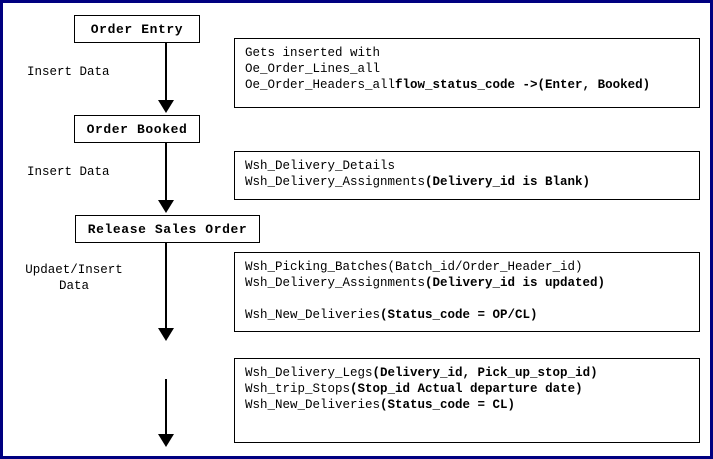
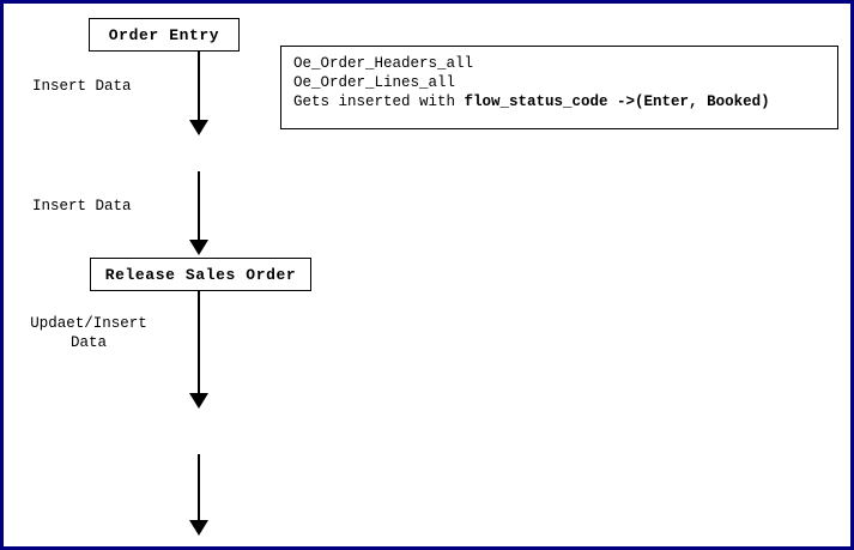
  Order Entry
- Order Booked
  Release Sales Order
  Insert Data
  Insert Data
  Updaet/Insert
  Data
- Gets inserted with
+ Oe_Order_Headers_all
  Oe_Order_Lines_all
- Oe_Order_Headers_allflow_status_code ->(Enter, Booked)
+ Gets inserted with flow_status_code ->(Enter, Booked)
- Wsh_Delivery_Details
- Wsh_Delivery_Assignments(Delivery_id is Blank)
- Wsh_Picking_Batches(Batch_id/Order_Header_id)
- Wsh_Delivery_Assignments(Delivery_id is updated)
- Wsh_New_Deliveries(Status_code = OP/CL)
- Wsh_Delivery_Legs(Delivery_id, Pick_up_stop_id)
- Wsh_trip_Stops(Stop_id Actual departure date)
- Wsh_New_Deliveries(Status_code = CL)
